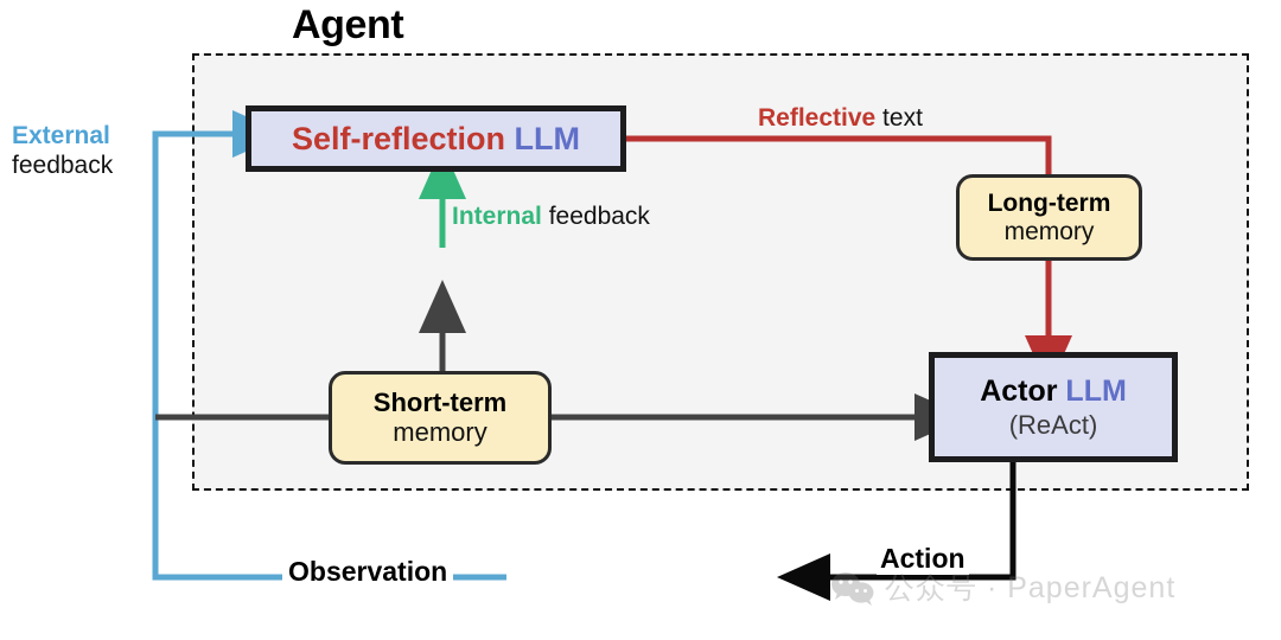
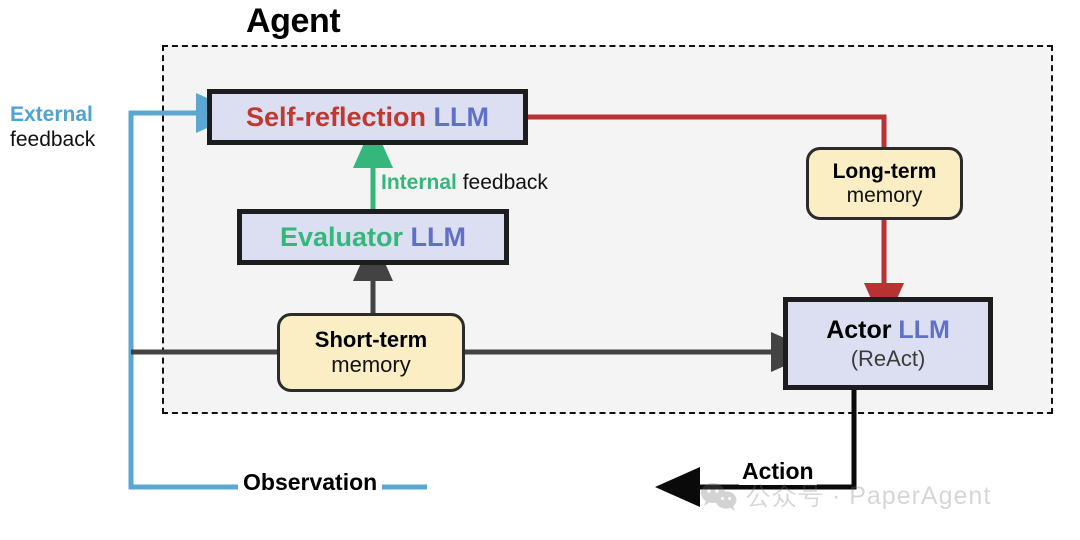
  Agent
  Self-reflection LLM
+ Evaluator LLM
  Actor LLM
  (ReAct)
  Short-term
  memory
  Long-term
  memory
  External
  feedback
  Internal feedback
- Reflective text
  Observation
  Action
  公众号 · PaperAgent
